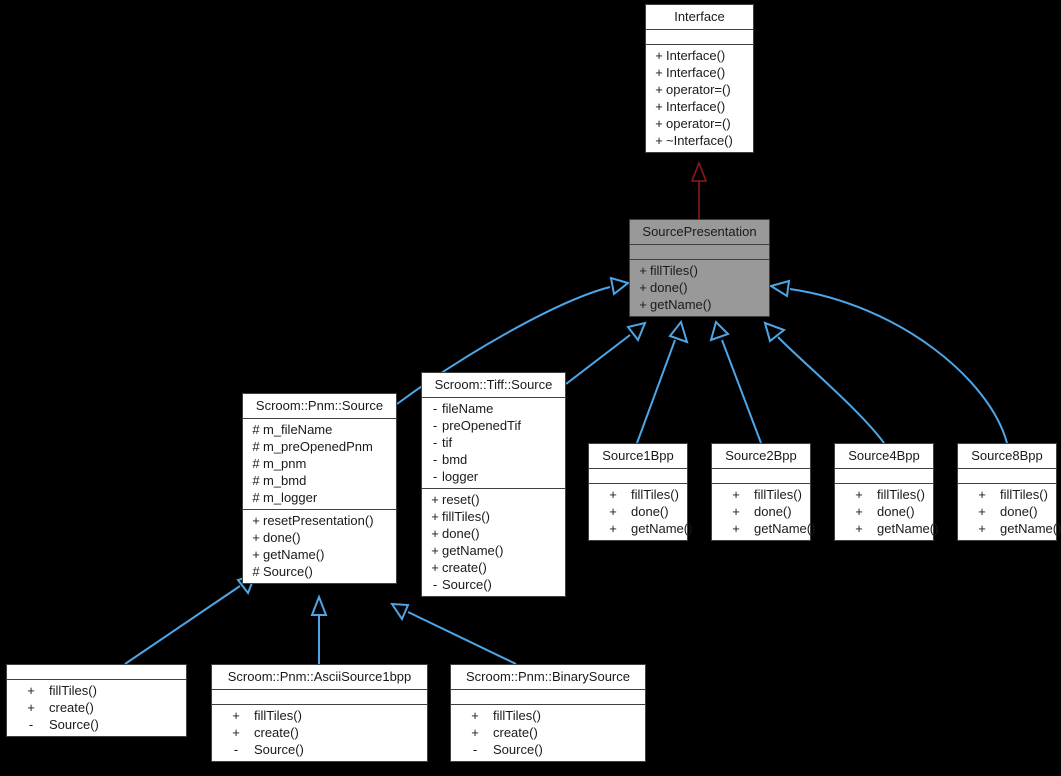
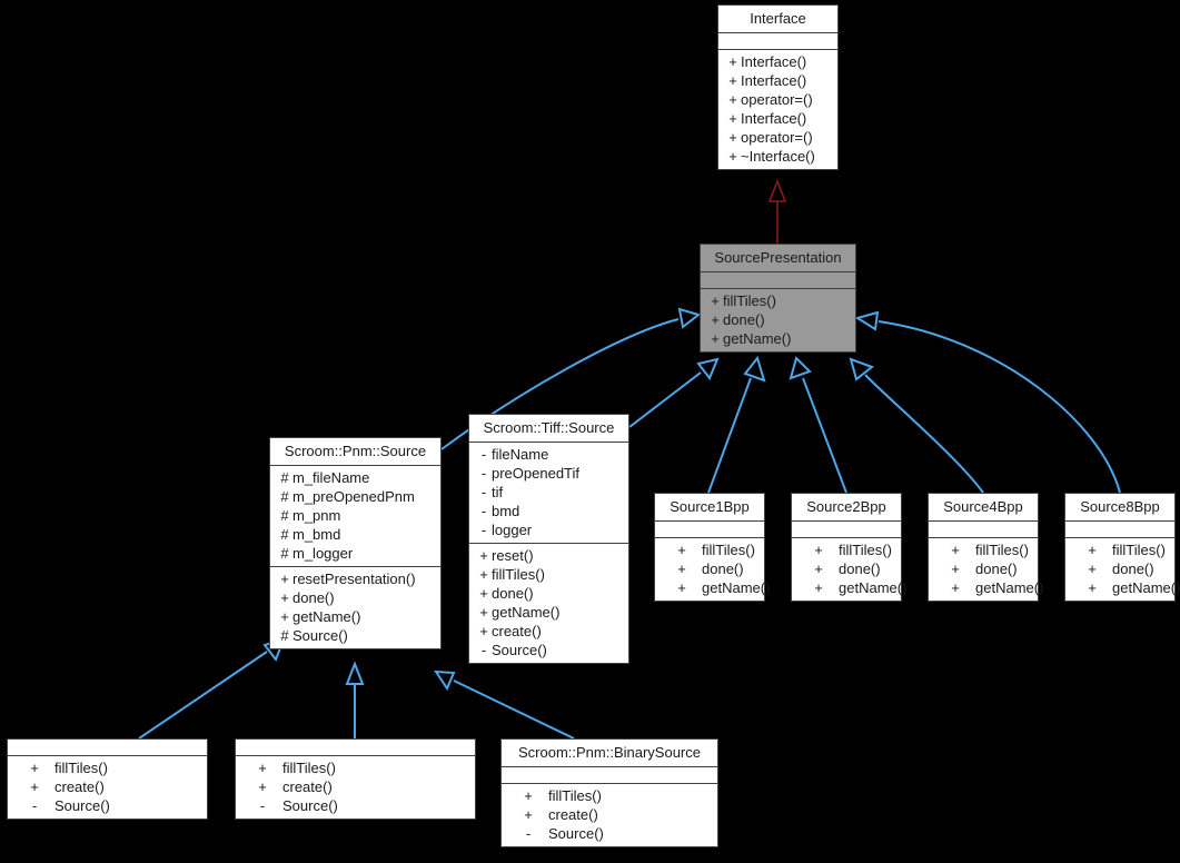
  Interface
  +
  Interface()
  +
  Interface()
  +
  operator=()
  +
  Interface()
  +
  operator=()
  +
  ~Interface()
  SourcePresentation
  +
  fillTiles()
  +
  done()
  +
  getName()
  Scroom::Pnm::Source
  #
  m_fileName
  #
  m_preOpenedPnm
  #
  m_pnm
  #
  m_bmd
  #
  m_logger
  +
  resetPresentation()
  +
  done()
  +
  getName()
  #
  Source()
  Scroom::Tiff::Source
  -
  fileName
  -
  preOpenedTif
  -
  tif
  -
  bmd
  -
  logger
  +
  reset()
  +
  fillTiles()
  +
  done()
  +
  getName()
  +
  create()
  -
  Source()
  Source1Bpp
  +
  fillTiles()
  +
  done()
  +
  getName()
  Source2Bpp
  +
  fillTiles()
  +
  done()
  +
  getName()
  Source4Bpp
  +
  fillTiles()
  +
  done()
  +
  getName()
  Source8Bpp
  +
  fillTiles()
  +
  done()
  +
  getName()
  +
  fillTiles()
  +
  create()
  -
  Source()
- Scroom::Pnm::AsciiSource1bpp
  +
  fillTiles()
  +
  create()
  -
  Source()
  Scroom::Pnm::BinarySource
  +
  fillTiles()
  +
  create()
  -
  Source()
